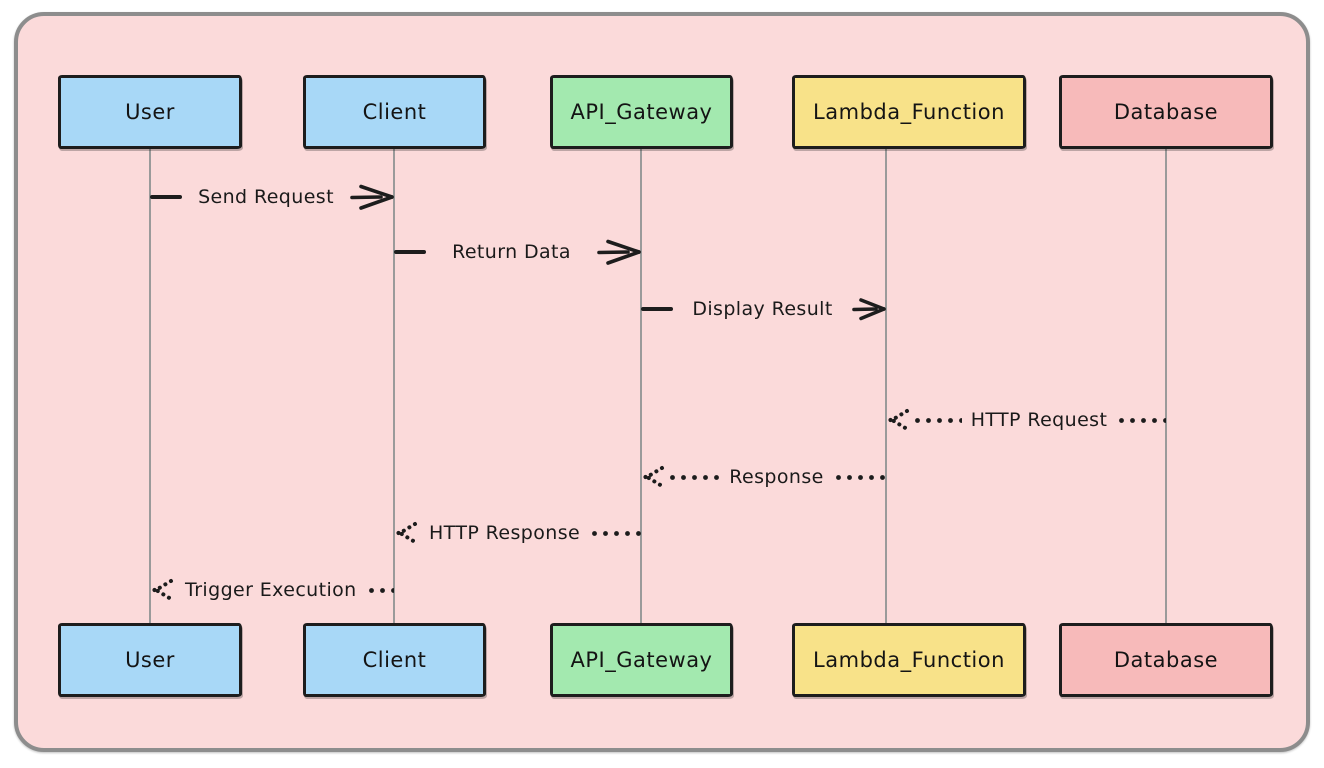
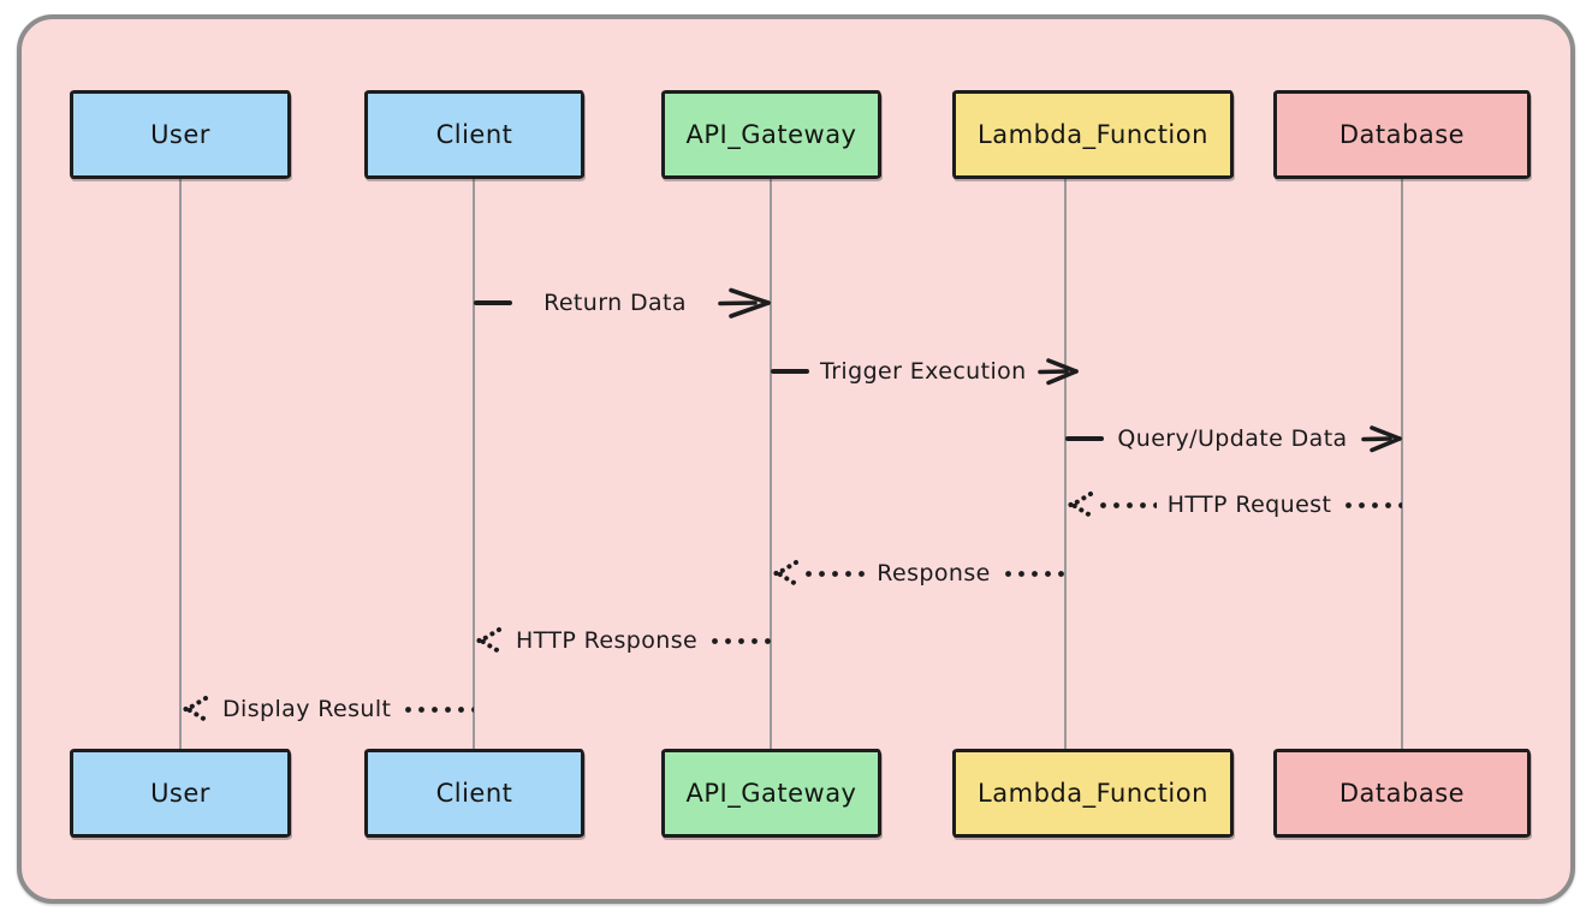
  User
  Client
  API_Gateway
  Lambda_Function
  Database
  User
  Client
  API_Gateway
  Lambda_Function
  Database
- Send Request
  Return Data
- Display Result
+ Trigger Execution
+ Query/Update Data
  HTTP Request
  Response
  HTTP Response
- Trigger Execution
+ Display Result
